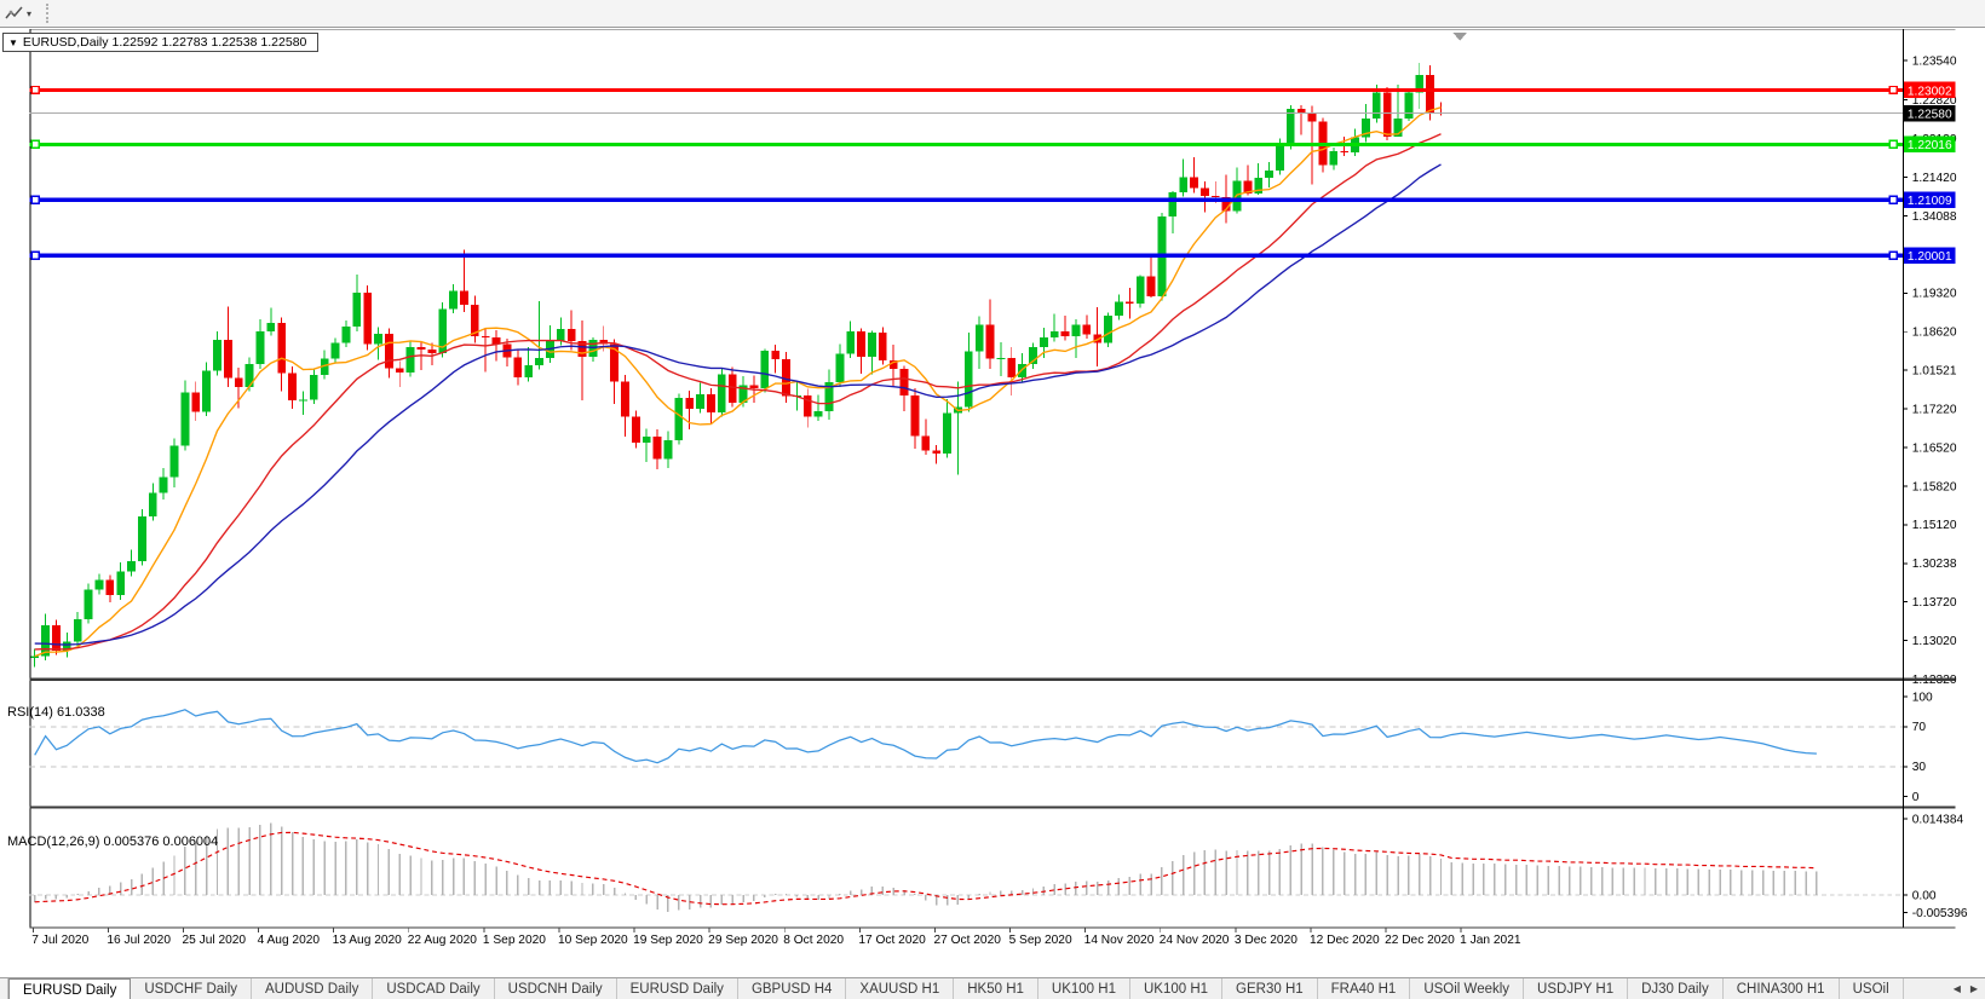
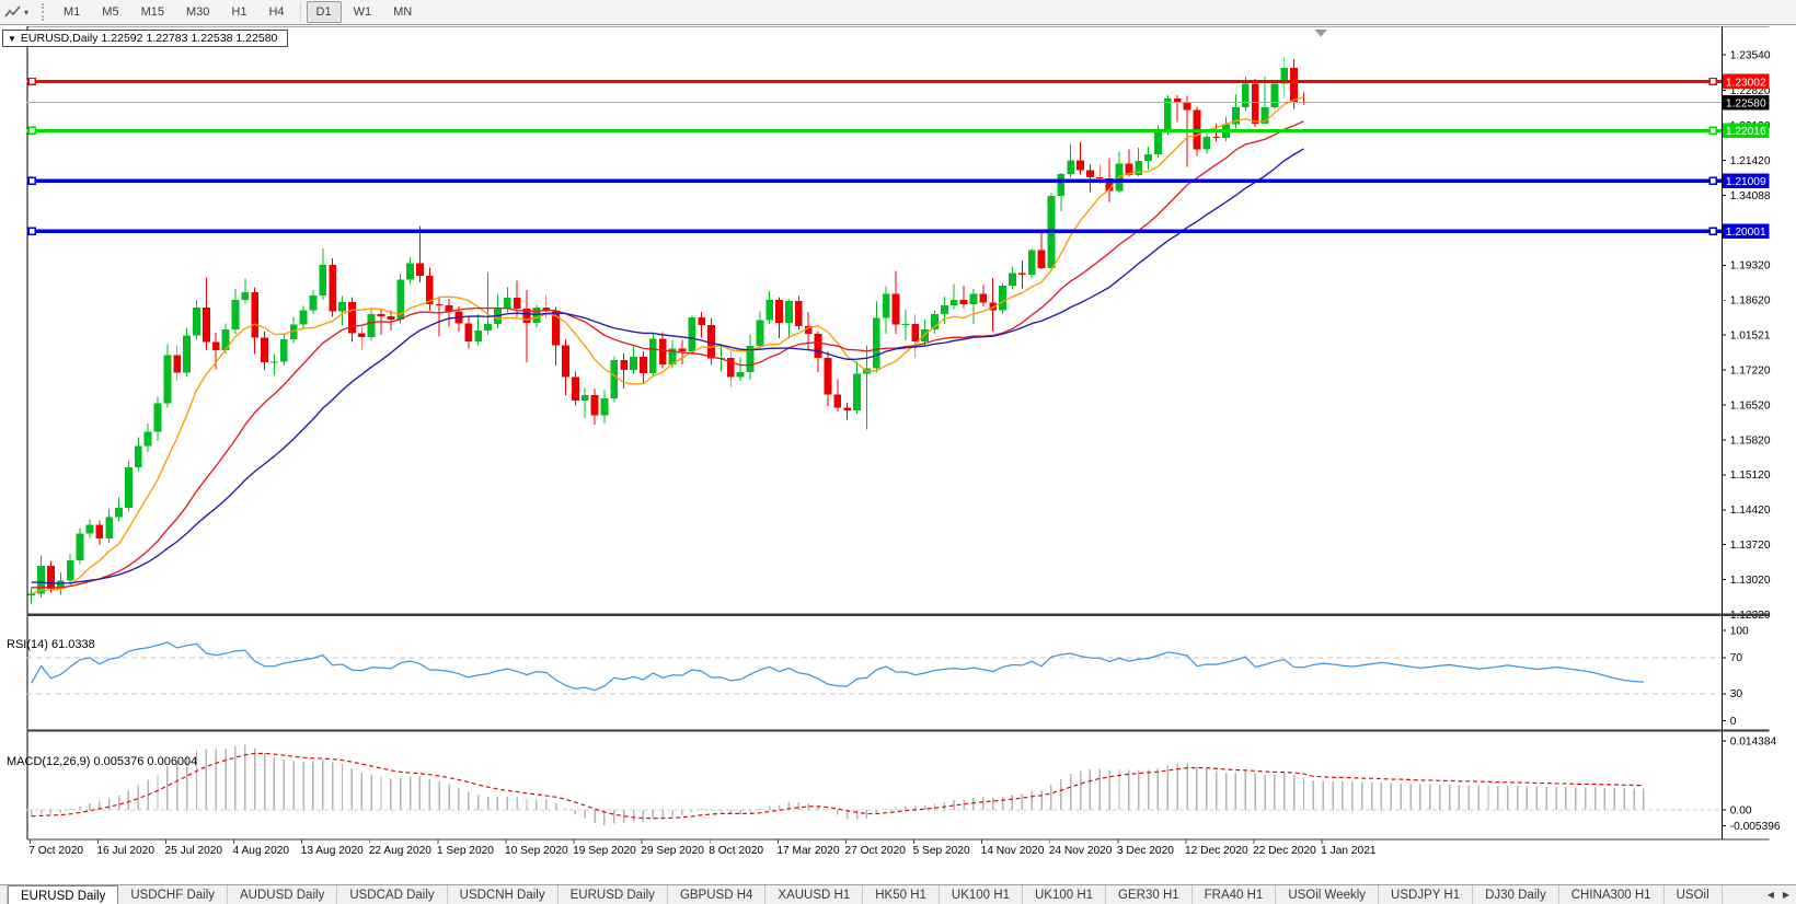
  ▾
+ M1
+ M5
+ M15
+ M30
+ H1
+ H4
+ D1
+ W1
+ MN
  ▼ EURUSD,Daily 1.22592 1.22783 1.22538 1.22580
  RSI(14) 61.0338
  MACD(12,26,9) 0.005376 0.006004
  1.23540
  1.22820
  1.21420
  1.34088
  1.19320
  1.18620
  1.01521
  1.17220
  1.16520
  1.15820
  1.15120
- 1.30238
+ 1.14420
  1.13720
  1.13020
  1.23002
  1.22016
  1.21009
  1.20001
  1.22580
  100
  70
  30
  0
  0.014384
  0.00
  -0.005396
- 7 Jul 2020
+ 7 Oct 2020
  16 Jul 2020
  25 Jul 2020
  4 Aug 2020
  13 Aug 2020
  22 Aug 2020
  1 Sep 2020
  10 Sep 2020
  19 Sep 2020
  29 Sep 2020
  8 Oct 2020
- 17 Oct 2020
+ 17 Mar 2020
  27 Oct 2020
  5 Sep 2020
  14 Nov 2020
  24 Nov 2020
  3 Dec 2020
  12 Dec 2020
  22 Dec 2020
  1 Jan 2021
  EURUSD Daily
  USDCHF Daily
  AUDUSD Daily
  USDCAD Daily
  USDCNH Daily
  EURUSD Daily
  GBPUSD H4
  XAUUSD H1
  HK50 H1
  UK100 H1
  UK100 H1
  GER30 H1
  FRA40 H1
  USOil Weekly
  USDJPY H1
  DJ30 Daily
  CHINA300 H1
  USOil
  ◀
  ▶
